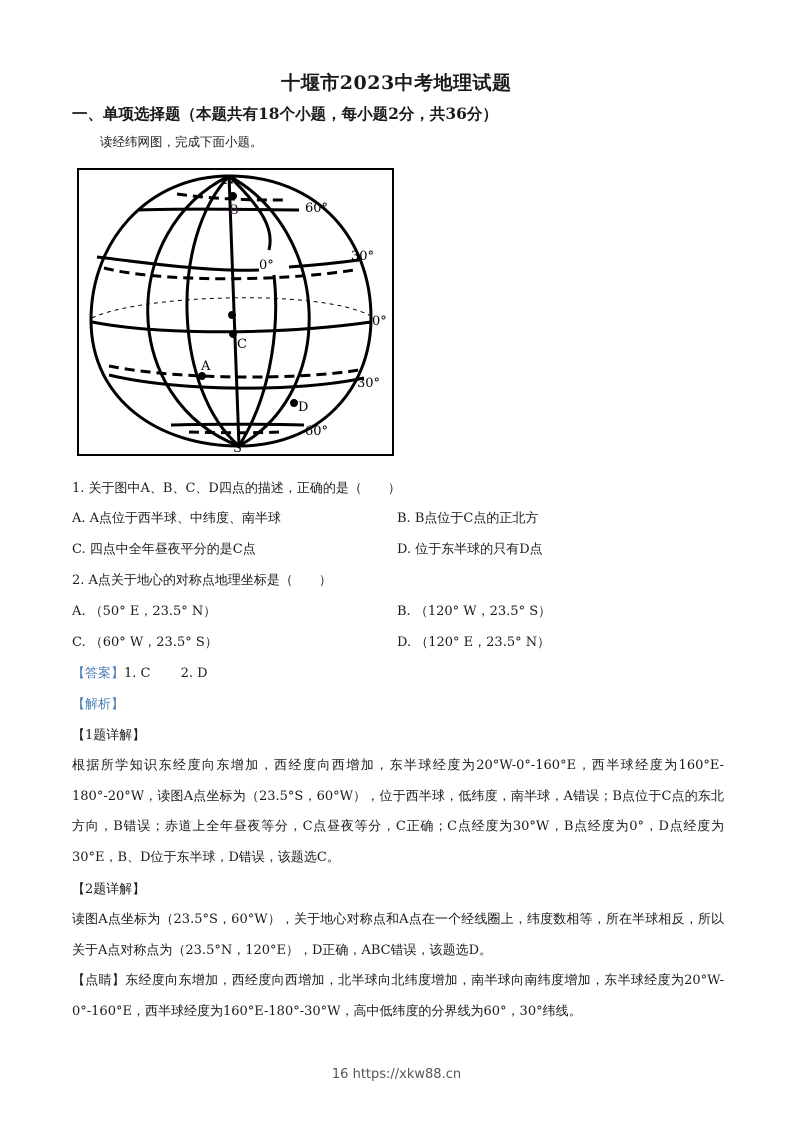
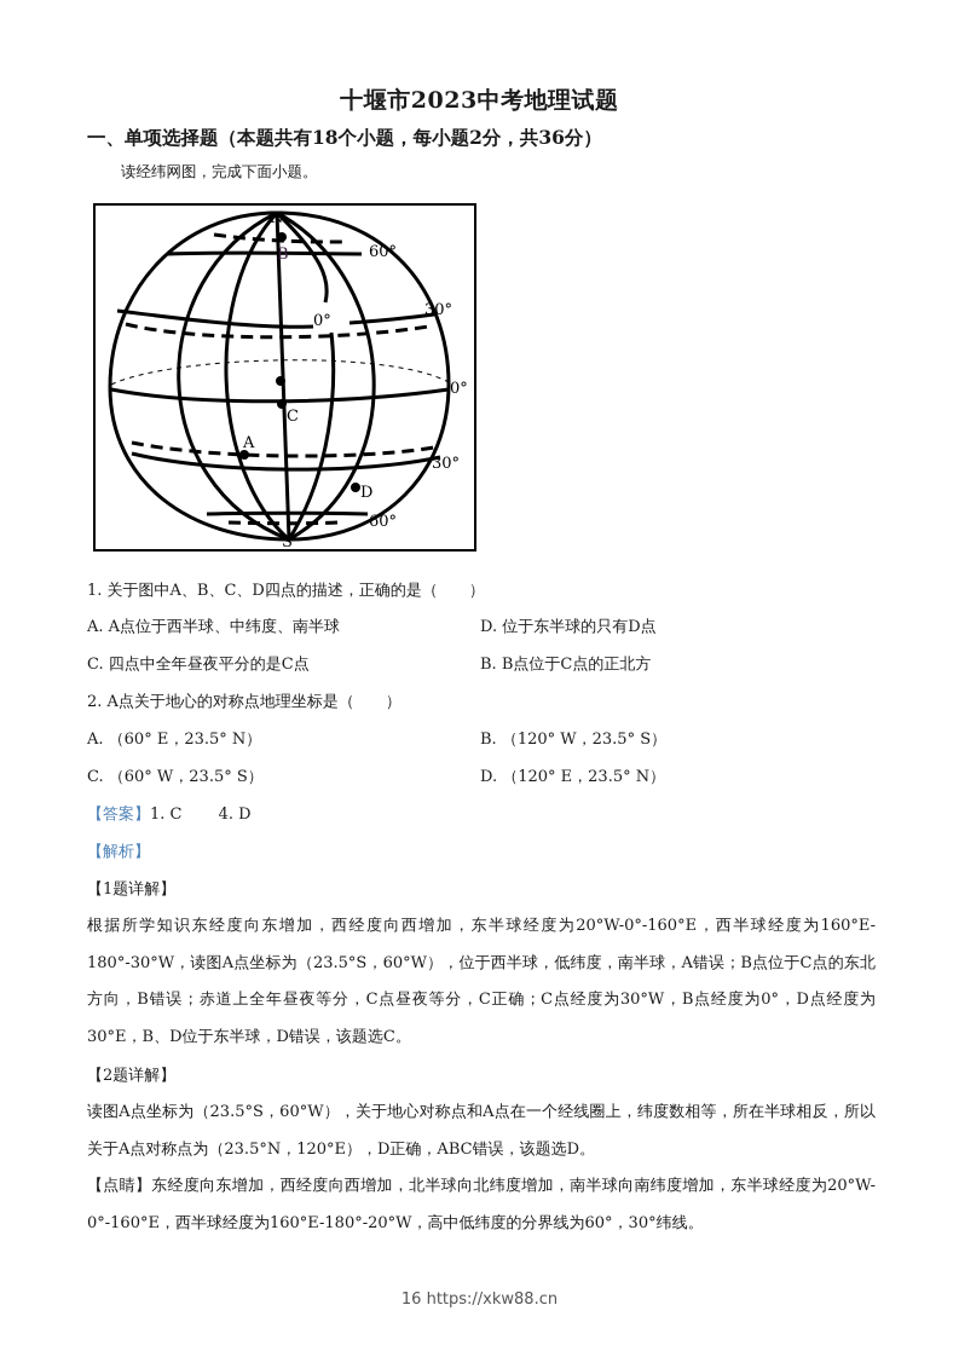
  十堰市2023中考地理试题
  一、单项选择题（本题共有18个小题，每小题2分，共36分）
  读经纬网图，完成下面小题。
  N
  B
  60°
  0°
  30°
  0°
  C
  A
  30°
  D
  60°
  S
  1. 关于图中A、B、C、D四点的描述，正确的是（ ）
  A. A点位于西半球、中纬度、南半球
- B. B点位于C点的正北方
+ D. 位于东半球的只有D点
  C. 四点中全年昼夜平分的是C点
- D. 位于东半球的只有D点
+ B. B点位于C点的正北方
  2. A点关于地心的对称点地理坐标是（ ）
- A. （50° E，23.5° N）
+ A. （60° E，23.5° N）
  B. （120° W，23.5° S）
  C. （60° W，23.5° S）
  D. （120° E，23.5° N）
- 【答案】1. C 2. D
+ 【答案】1. C 4. D
  【解析】
  【1题详解】
- 根据所学知识东经度向东增加，西经度向西增加，东半球经度为20°W-0°-160°E，西半球经度为160°E-180°-20°W，读图A点坐标为（23.5°S，60°W），位于西半球，低纬度，南半球，A错误；B点位于C点的东北方向，B错误；赤道上全年昼夜等分，C点昼夜等分，C正确；C点经度为30°W，B点经度为0°，D点经度为30°E，B、D位于东半球，D错误，该题选C。
+ 根据所学知识东经度向东增加，西经度向西增加，东半球经度为20°W-0°-160°E，西半球经度为160°E-180°-30°W，读图A点坐标为（23.5°S，60°W），位于西半球，低纬度，南半球，A错误；B点位于C点的东北方向，B错误；赤道上全年昼夜等分，C点昼夜等分，C正确；C点经度为30°W，B点经度为0°，D点经度为30°E，B、D位于东半球，D错误，该题选C。
  【2题详解】
  读图A点坐标为（23.5°S，60°W），关于地心对称点和A点在一个经线圈上，纬度数相等，所在半球相反，所以关于A点对称点为（23.5°N，120°E），D正确，ABC错误，该题选D。
- 【点睛】东经度向东增加，西经度向西增加，北半球向北纬度增加，南半球向南纬度增加，东半球经度为20°W-0°-160°E，西半球经度为160°E-180°-30°W，高中低纬度的分界线为60°，30°纬线。
+ 【点睛】东经度向东增加，西经度向西增加，北半球向北纬度增加，南半球向南纬度增加，东半球经度为20°W-0°-160°E，西半球经度为160°E-180°-20°W，高中低纬度的分界线为60°，30°纬线。
  16 https://xkw88.cn
